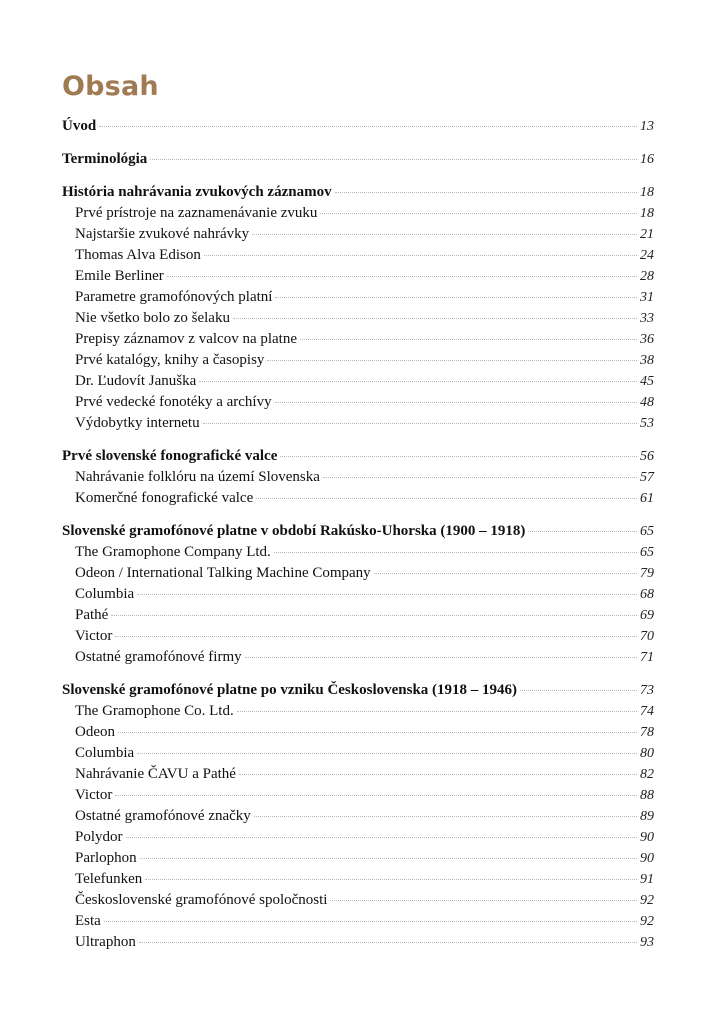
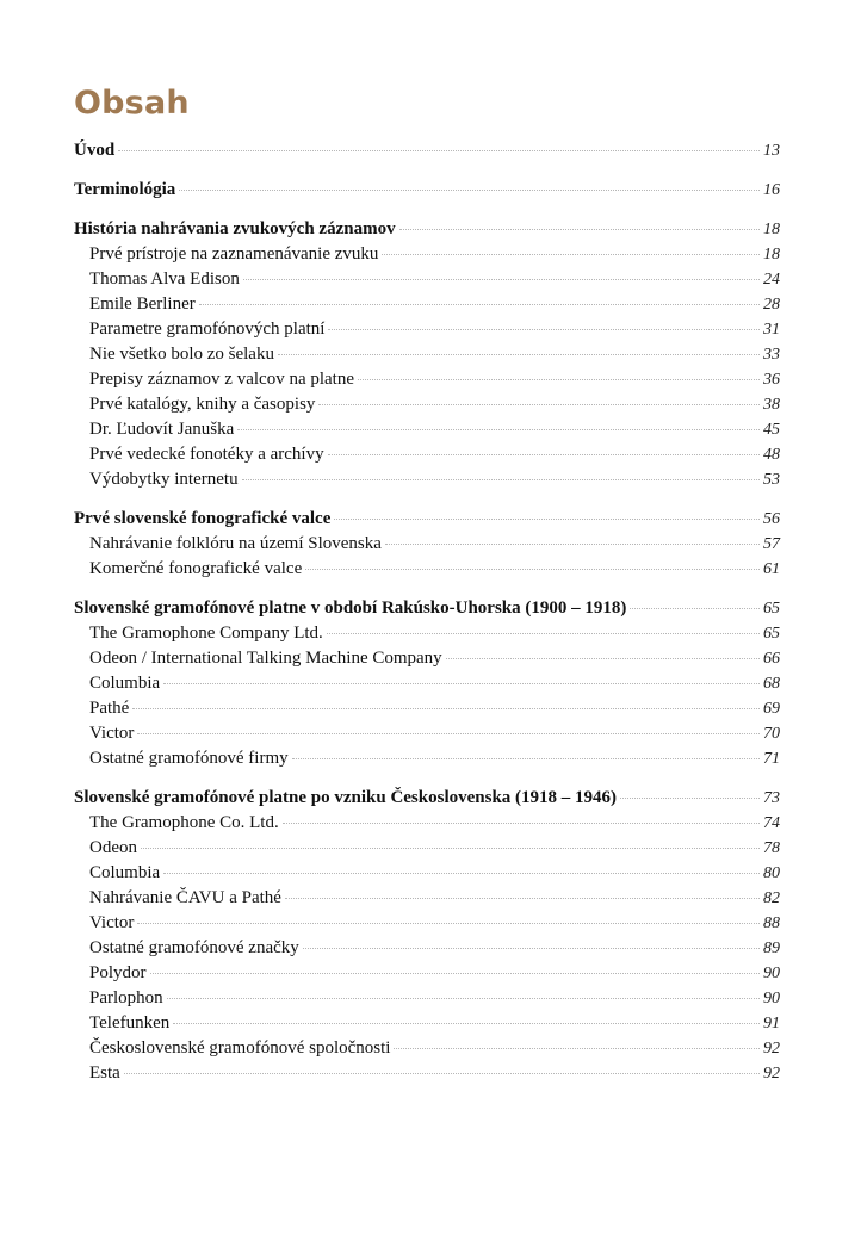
  Obsah
  Úvod
  13
  Terminológia
  16
  História nahrávania zvukových záznamov
  18
  Prvé prístroje na zaznamenávanie zvuku
  18
- Najstaršie zvukové nahrávky
- 21
  Thomas Alva Edison
  24
  Emile Berliner
  28
  Parametre gramofónových platní
  31
  Nie všetko bolo zo šelaku
  33
  Prepisy záznamov z valcov na platne
  36
  Prvé katalógy, knihy a časopisy
  38
  Dr. Ľudovít Januška
  45
  Prvé vedecké fonotéky a archívy
  48
  Výdobytky internetu
  53
  Prvé slovenské fonografické valce
  56
  Nahrávanie folklóru na území Slovenska
  57
  Komerčné fonografické valce
  61
  Slovenské gramofónové platne v období Rakúsko-Uhorska (1900 – 1918)
  65
  The Gramophone Company Ltd.
  65
  Odeon / International Talking Machine Company
- 79
+ 66
  Columbia
  68
  Pathé
  69
  Victor
  70
  Ostatné gramofónové firmy
  71
  Slovenské gramofónové platne po vzniku Československa (1918 – 1946)
  73
  The Gramophone Co. Ltd.
  74
  Odeon
  78
  Columbia
  80
  Nahrávanie ČAVU a Pathé
  82
  Victor
  88
  Ostatné gramofónové značky
  89
  Polydor
  90
  Parlophon
  90
  Telefunken
  91
  Československé gramofónové spoločnosti
  92
  Esta
  92
- Ultraphon
- 93
